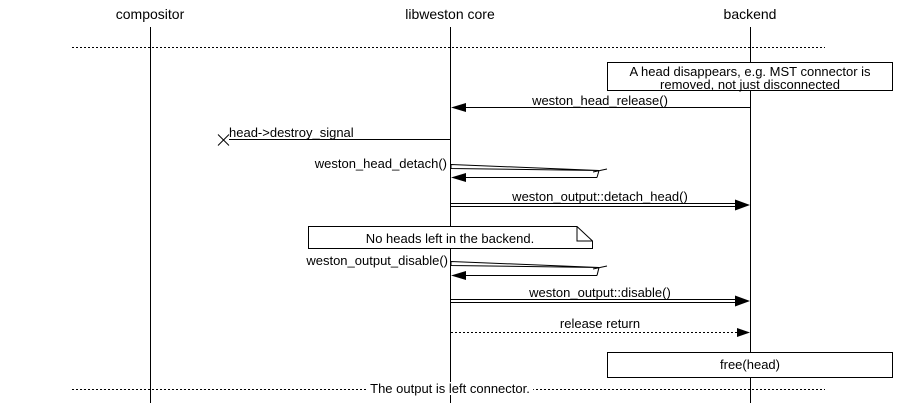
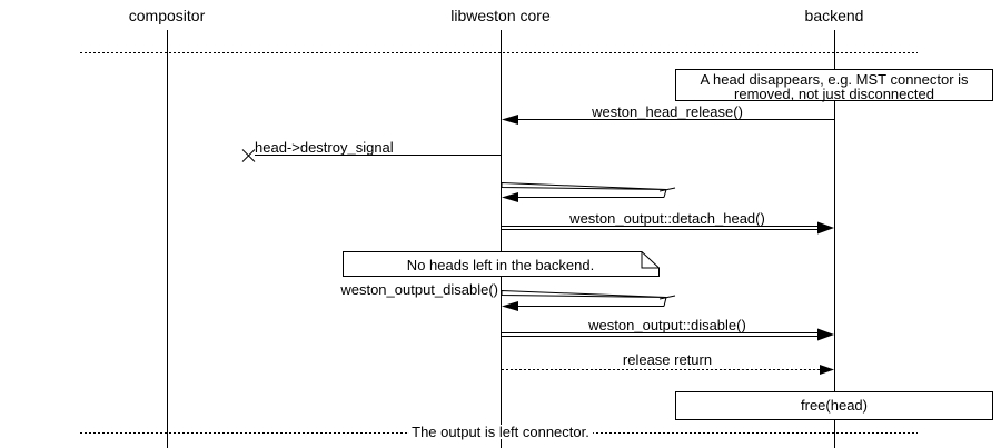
  compositor
  libweston core
  backend
  The output is left connector.
  A head disappears, e.g. MST connector is
  removed, not just disconnected
  weston_head_release()
  head->destroy_signal
- weston_head_detach()
  weston_output::detach_head()
  No heads left in the backend.
  weston_output_disable()
  weston_output::disable()
  release return
  free(head)
